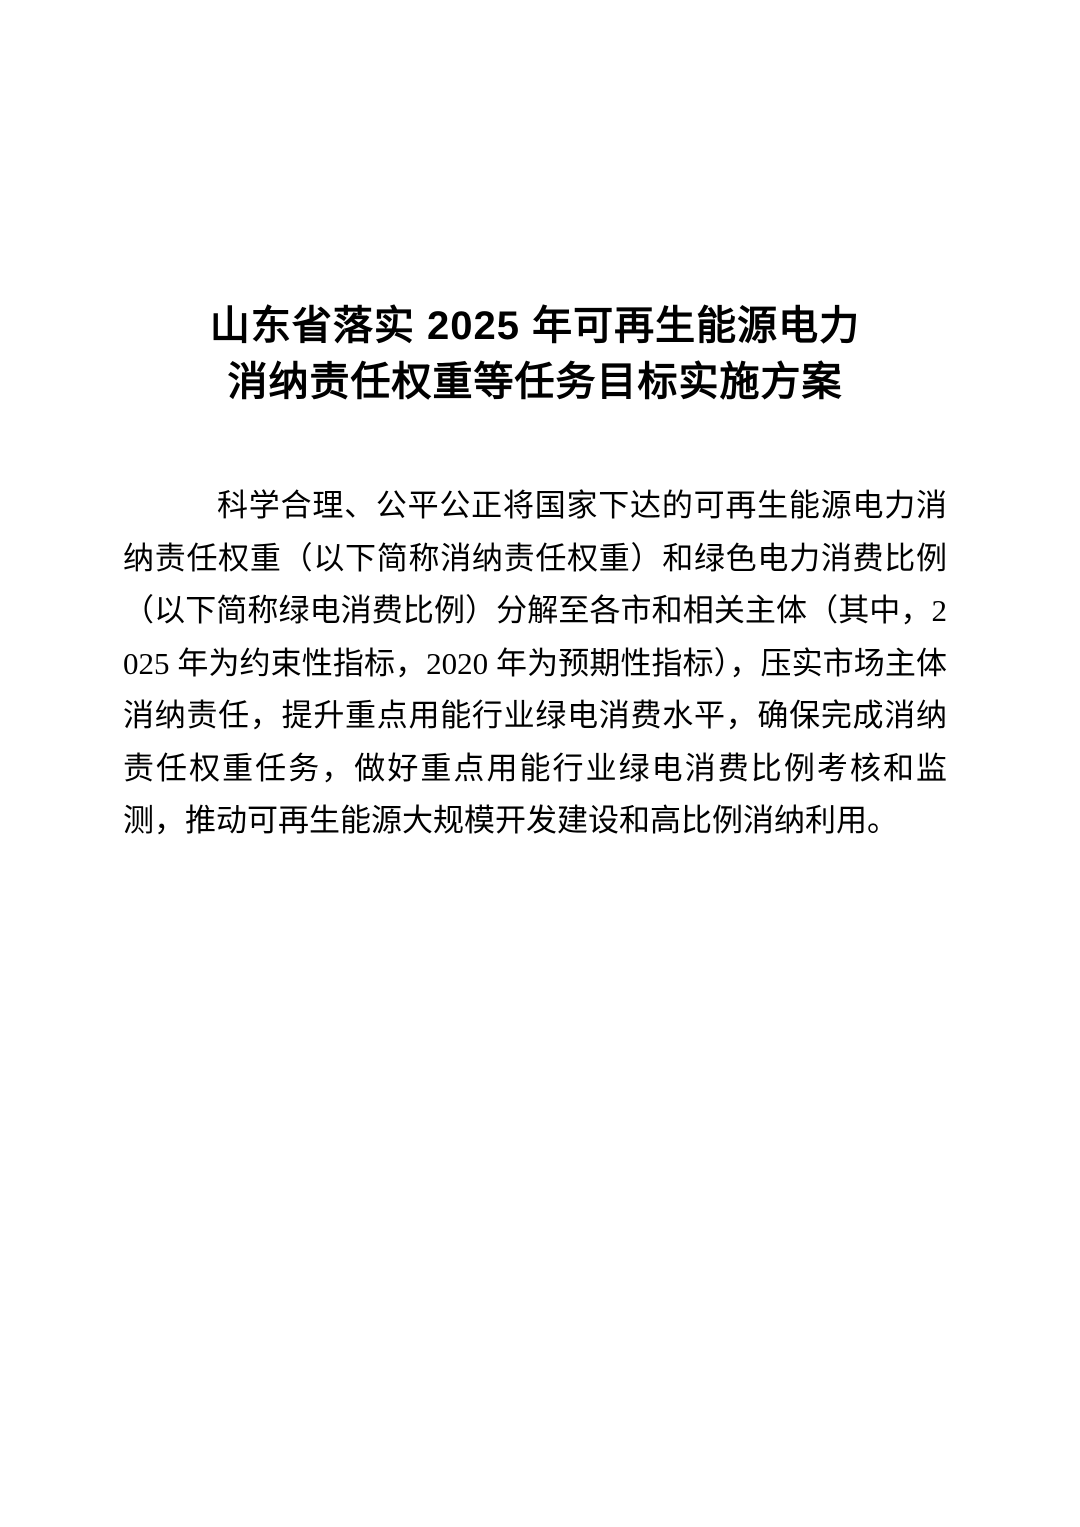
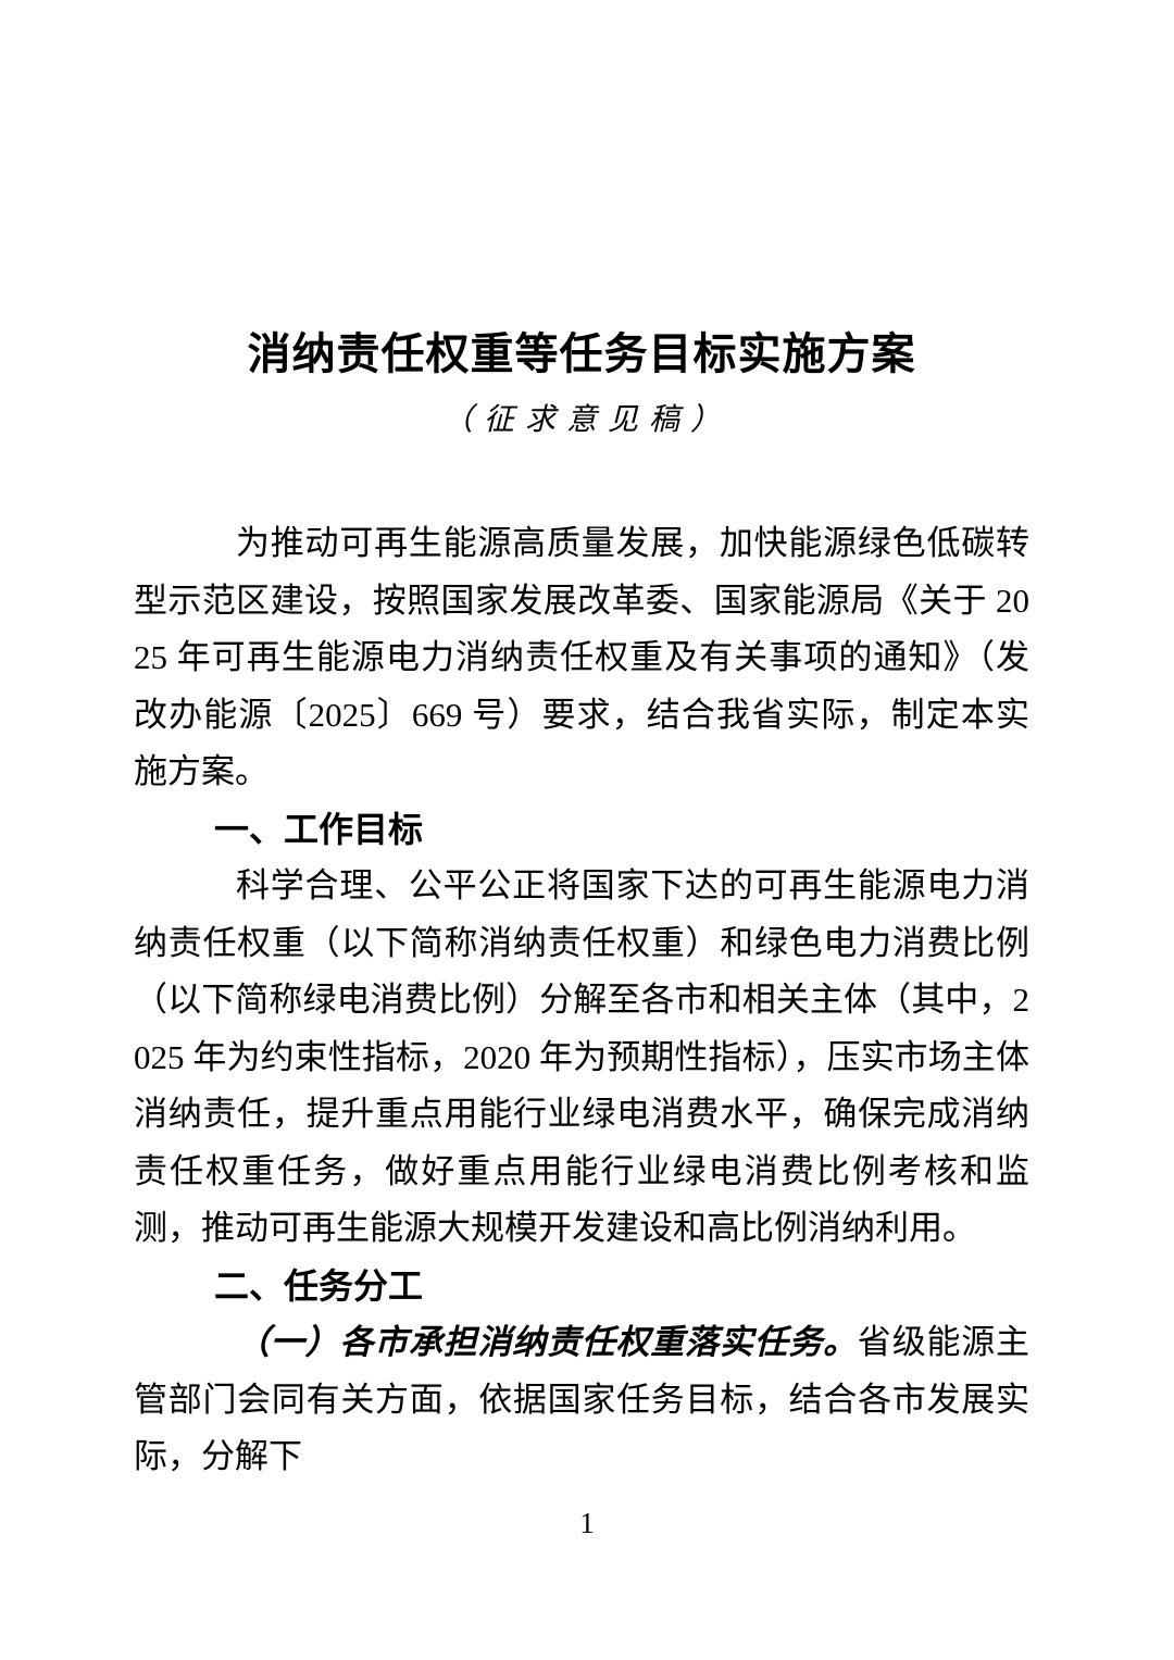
- 山东省落实 2025 年可再生能源电力
  消纳责任权重等任务目标实施方案
+ （征求意见稿）
+ 为推动可再生能源高质量发展，加快能源绿色低碳转型示范区建设，按照国家发展改革委、国家能源局《关于 2025 年可再生能源电力消纳责任权重及有关事项的通知》（发改办能源〔2025〕669 号）要求，结合我省实际，制定本实施方案。
+ 一、工作目标
  科学合理、公平公正将国家下达的可再生能源电力消纳责任权重（以下简称消纳责任权重）和绿色电力消费比例（以下简称绿电消费比例）分解至各市和相关主体（其中，2025 年为约束性指标，2020 年为预期性指标），压实市场主体消纳责任，提升重点用能行业绿电消费水平，确保完成消纳责任权重任务，做好重点用能行业绿电消费比例考核和监测，推动可再生能源大规模开发建设和高比例消纳利用。
+ 二、任务分工
+ （一）各市承担消纳责任权重落实任务。省级能源主管部门会同有关方面，依据国家任务目标，结合各市发展实际，分解下
+ 1
